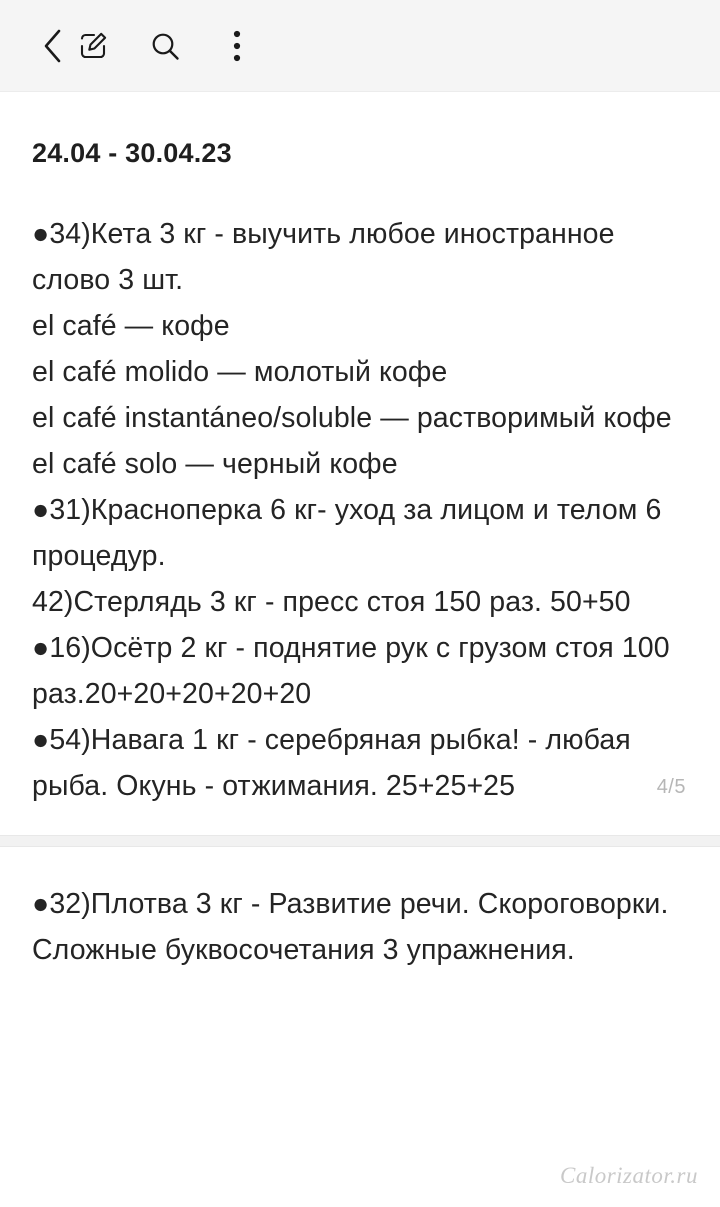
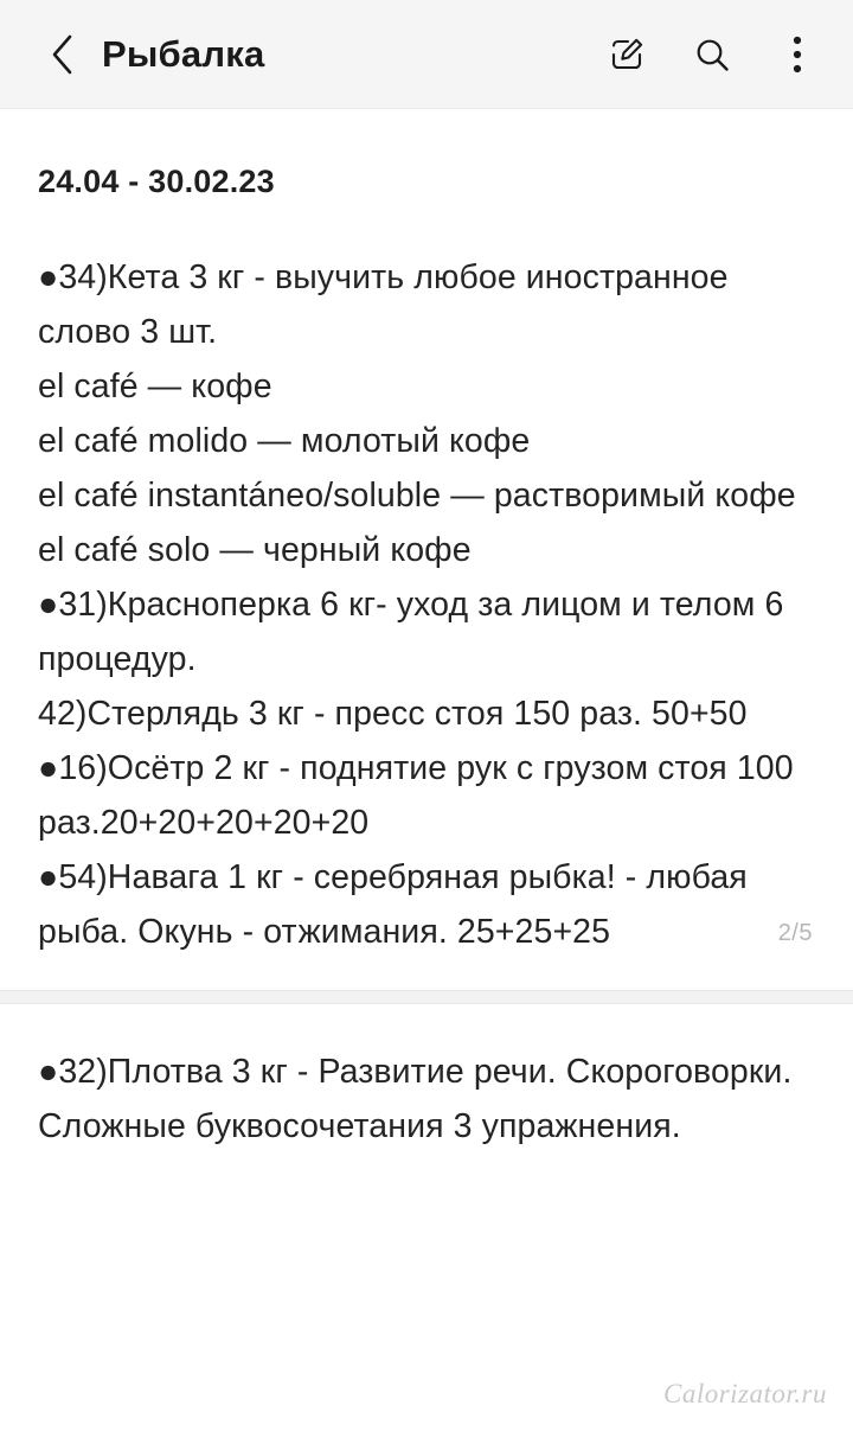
+ Рыбалка
- 24.04 - 30.04.23
+ 24.04 - 30.02.23
  ●34)Кета 3 кг - выучить любое иностранное слово 3 шт.
  el café — кофе
  el café molido — молотый кофе
  el café instantáneo/soluble — растворимый кофе
  el café solo — черный кофе
  ●31)Красноперка 6 кг- уход за лицом и телом 6 процедур.
  42)Стерлядь 3 кг - пресс стоя 150 раз. 50+50
  ●16)Осётр 2 кг - поднятие рук с грузом стоя 100 раз.20+20+20+20+20
  ●54)Навага 1 кг - серебряная рыбка! - любая рыба. Окунь - отжимания. 25+25+25
- 4/5
+ 2/5
  ●32)Плотва 3 кг - Развитие речи. Скороговорки. Сложные буквосочетания 3 упражнения.
  Calorizator.ru
